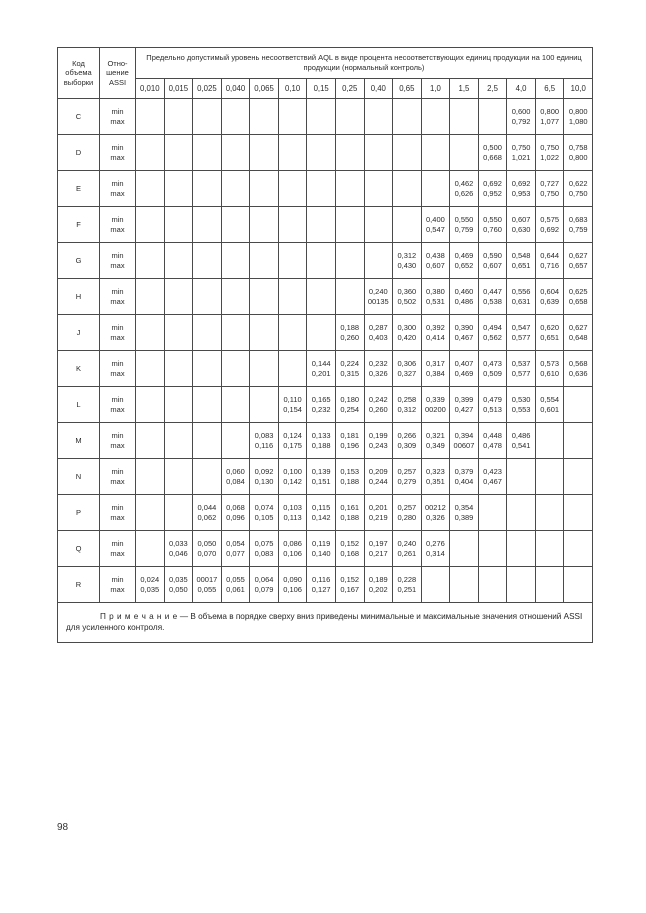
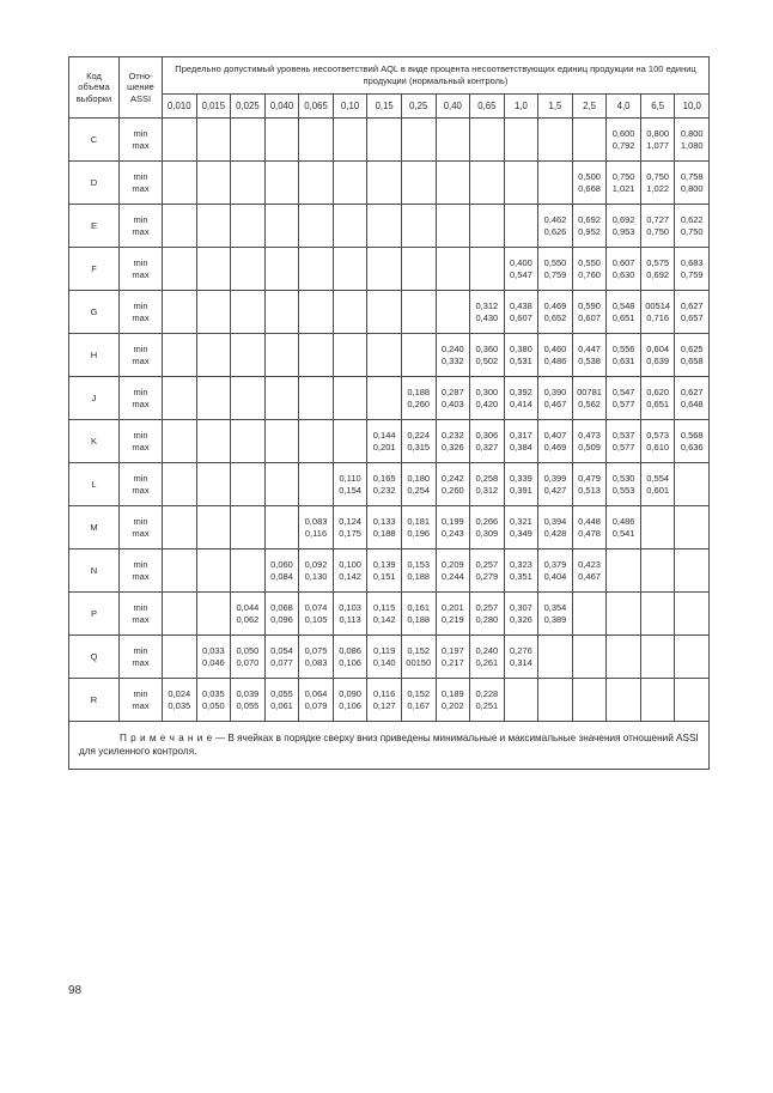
  Код объема выборки	Отно- шение ASSI	Предельно допустимый уровень несоответствий AQL в виде процента несоответствующих единиц продукции на 100 единиц продукции (нормальный контроль)
  0,010	0,015	0,025	0,040	0,065	0,10	0,15	0,25	0,40	0,65	1,0	1,5	2,5	4,0	6,5	10,0
  C	minmax														0,6000,792	0,8001,077	0,8001,080
  D	minmax													0,5000,668	0,7501,021	0,7501,022	0,7580,800
  E	minmax												0,4620,626	0,6920,952	0,6920,953	0,7270,750	0,6220,750
  F	minmax											0,4000,547	0,5500,759	0,5500,760	0,6070,630	0,5750,692	0,6830,759
- G	minmax										0,3120,430	0,4380,607	0,4690,652	0,5900,607	0,5480,651	0,6440,716	0,6270,657
+ G	minmax										0,3120,430	0,4380,607	0,4690,652	0,5900,607	0,5480,651	005140,716	0,6270,657
- H	minmax									0,24000135	0,3600,502	0,3800,531	0,4600,486	0,4470,538	0,5560,631	0,6040,639	0,6250,658
+ H	minmax									0,2400,332	0,3600,502	0,3800,531	0,4600,486	0,4470,538	0,5560,631	0,6040,639	0,6250,658
- J	minmax								0,1880,260	0,2870,403	0,3000,420	0,3920,414	0,3900,467	0,4940,562	0,5470,577	0,6200,651	0,6270,648
+ J	minmax								0,1880,260	0,2870,403	0,3000,420	0,3920,414	0,3900,467	007810,562	0,5470,577	0,6200,651	0,6270,648
  K	minmax							0,1440,201	0,2240,315	0,2320,326	0,3060,327	0,3170,384	0,4070,469	0,4730,509	0,5370,577	0,5730,610	0,5680,636
- L	minmax						0,1100,154	0,1650,232	0,1800,254	0,2420,260	0,2580,312	0,33900200	0,3990,427	0,4790,513	0,5300,553	0,5540,601
+ L	minmax						0,1100,154	0,1650,232	0,1800,254	0,2420,260	0,2580,312	0,3390,391	0,3990,427	0,4790,513	0,5300,553	0,5540,601
- M	minmax					0,0830,116	0,1240,175	0,1330,188	0,1810,196	0,1990,243	0,2660,309	0,3210,349	0,39400607	0,4480,478	0,4860,541
+ M	minmax					0,0830,116	0,1240,175	0,1330,188	0,1810,196	0,1990,243	0,2660,309	0,3210,349	0,3940,428	0,4480,478	0,4860,541
  N	minmax				0,0600,084	0,0920,130	0,1000,142	0,1390,151	0,1530,188	0,2090,244	0,2570,279	0,3230,351	0,3790,404	0,4230,467
- P	minmax			0,0440,062	0,0680,096	0,0740,105	0,1030,113	0,1150,142	0,1610,188	0,2010,219	0,2570,280	002120,326	0,3540,389
+ P	minmax			0,0440,062	0,0680,096	0,0740,105	0,1030,113	0,1150,142	0,1610,188	0,2010,219	0,2570,280	0,3070,326	0,3540,389
- Q	minmax		0,0330,046	0,0500,070	0,0540,077	0,0750,083	0,0860,106	0,1190,140	0,1520,168	0,1970,217	0,2400,261	0,2760,314
+ Q	minmax		0,0330,046	0,0500,070	0,0540,077	0,0750,083	0,0860,106	0,1190,140	0,15200150	0,1970,217	0,2400,261	0,2760,314
- R	minmax	0,0240,035	0,0350,050	000170,055	0,0550,061	0,0640,079	0,0900,106	0,1160,127	0,1520,167	0,1890,202	0,2280,251
+ R	minmax	0,0240,035	0,0350,050	0,0390,055	0,0550,061	0,0640,079	0,0900,106	0,1160,127	0,1520,167	0,1890,202	0,2280,251
- П р и м е ч а н и е — В объема в порядке сверху вниз приведены минимальные и максимальные значения отношений ASSI для усиленного контроля.
+ П р и м е ч а н и е — В ячейках в порядке сверху вниз приведены минимальные и максимальные значения отношений ASSI для усиленного контроля.
  98
